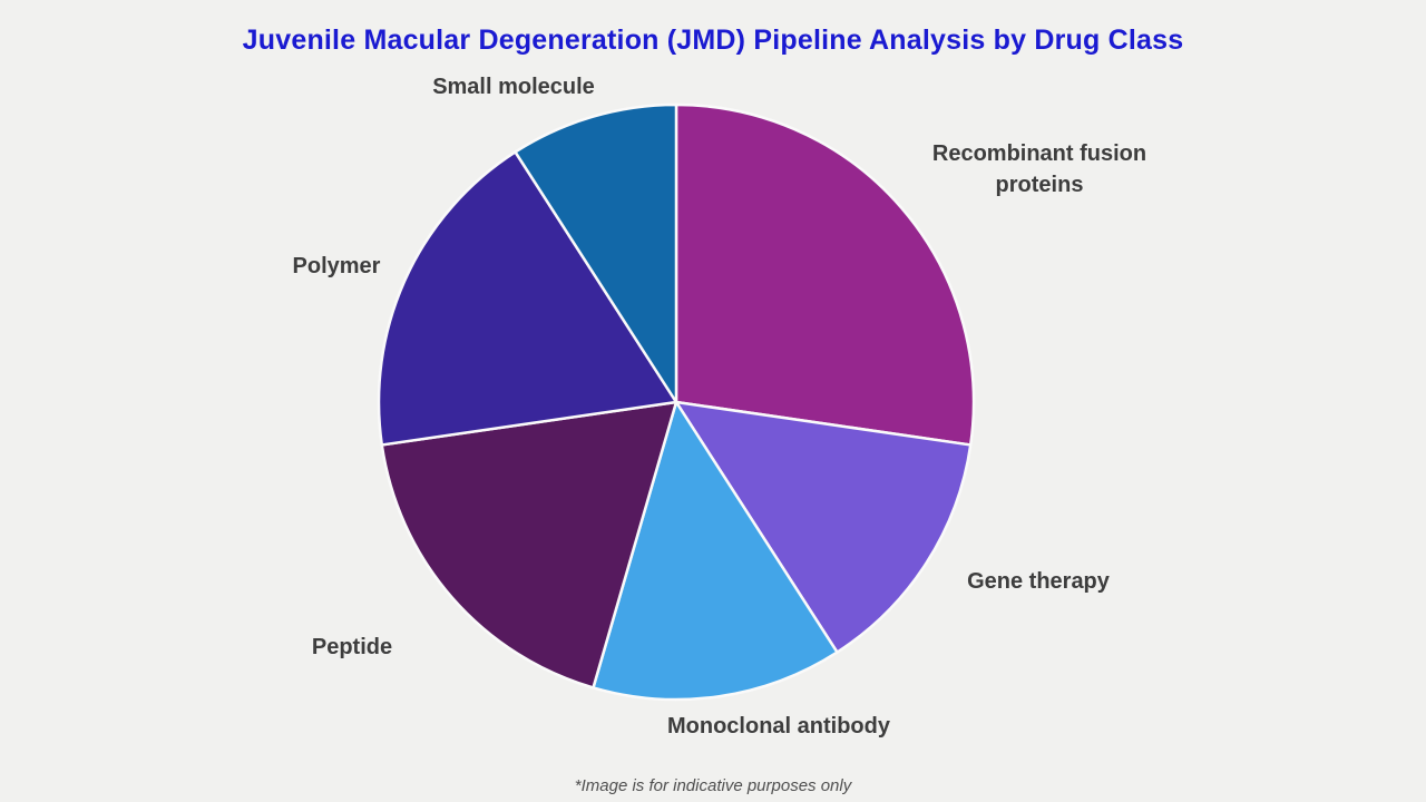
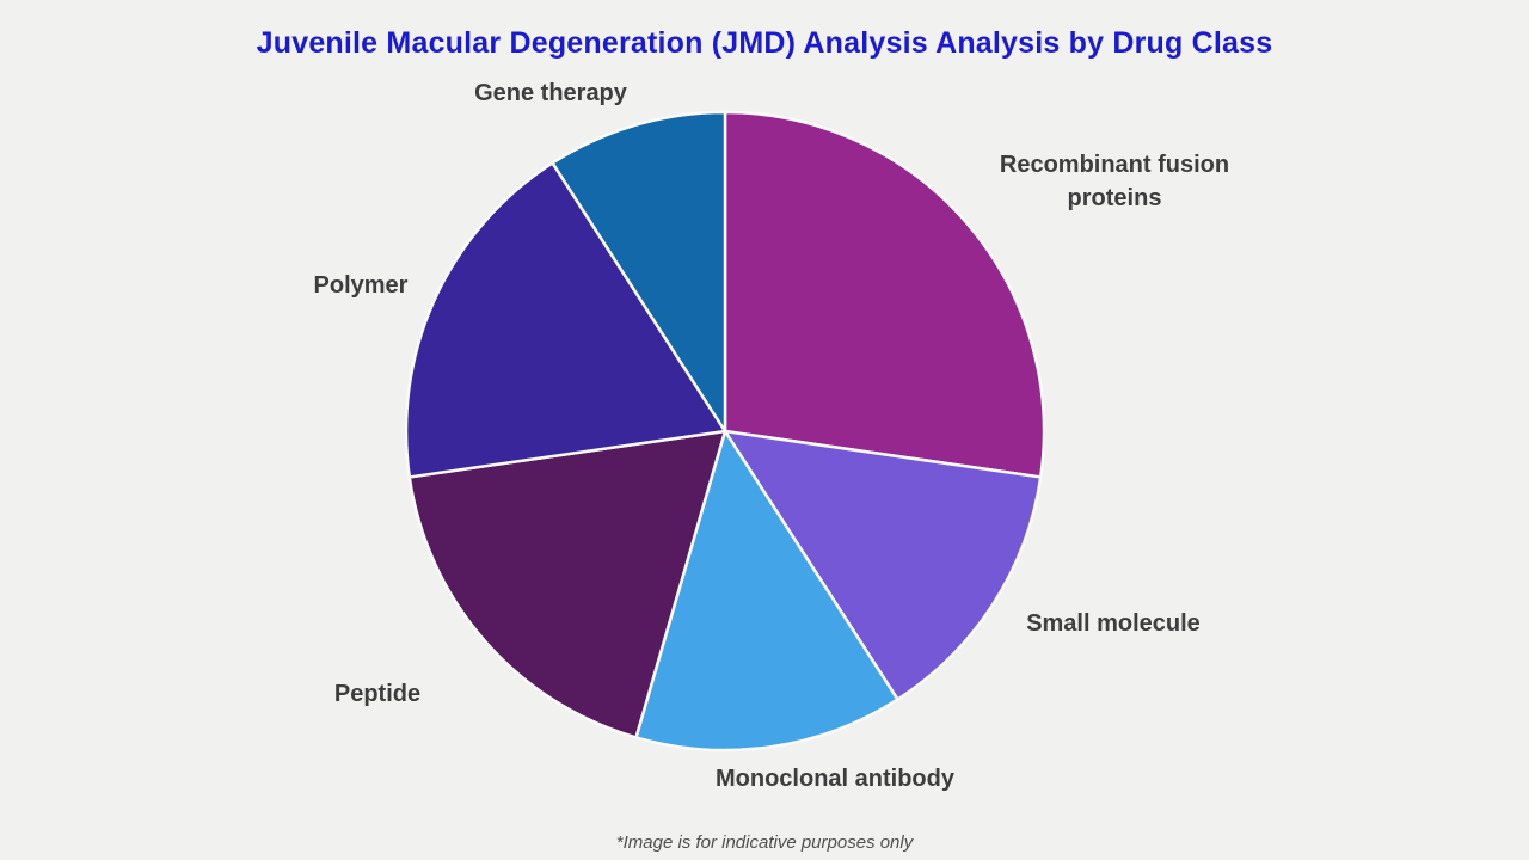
- Juvenile Macular Degeneration (JMD) Pipeline Analysis by Drug Class
+ Juvenile Macular Degeneration (JMD) Analysis Analysis by Drug Class
  Recombinant fusion proteins
- Gene therapy
+ Small molecule
  Monoclonal antibody
  Peptide
  Polymer
- Small molecule
+ Gene therapy
  *Image is for indicative purposes only
